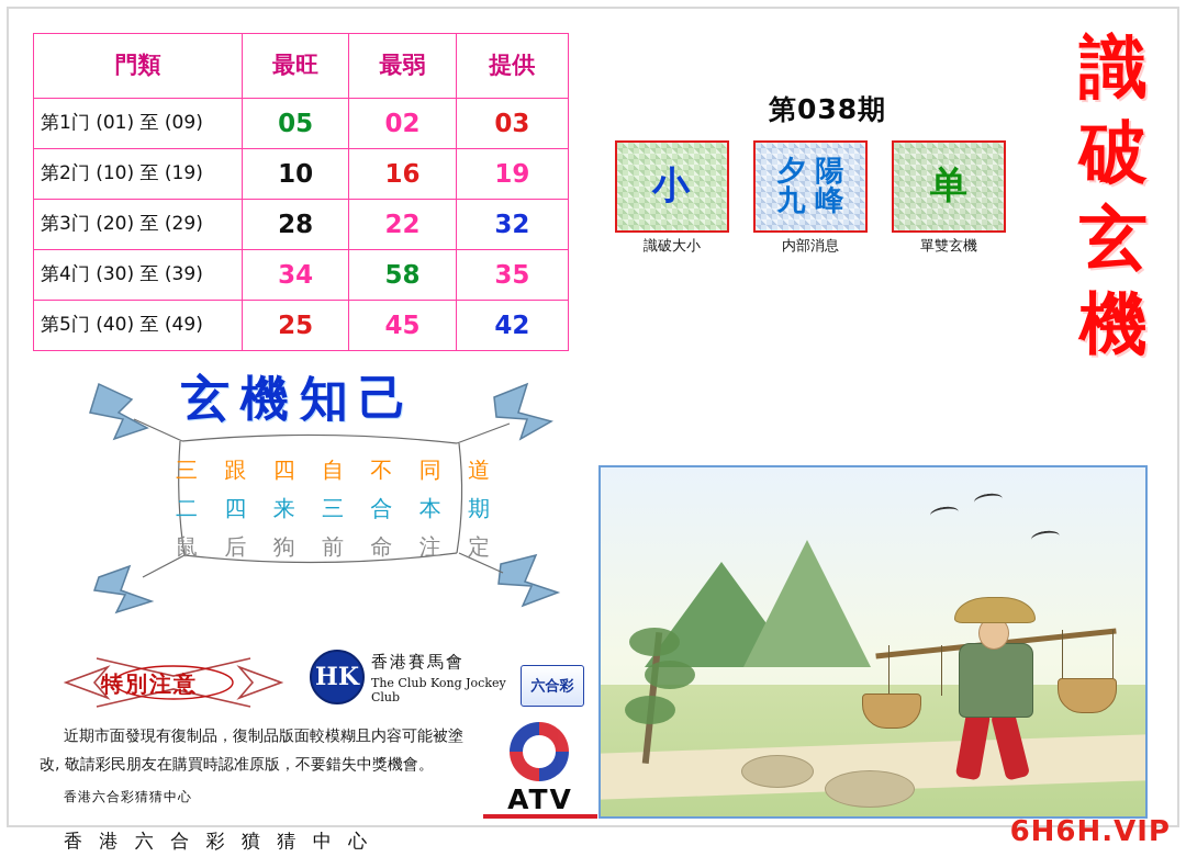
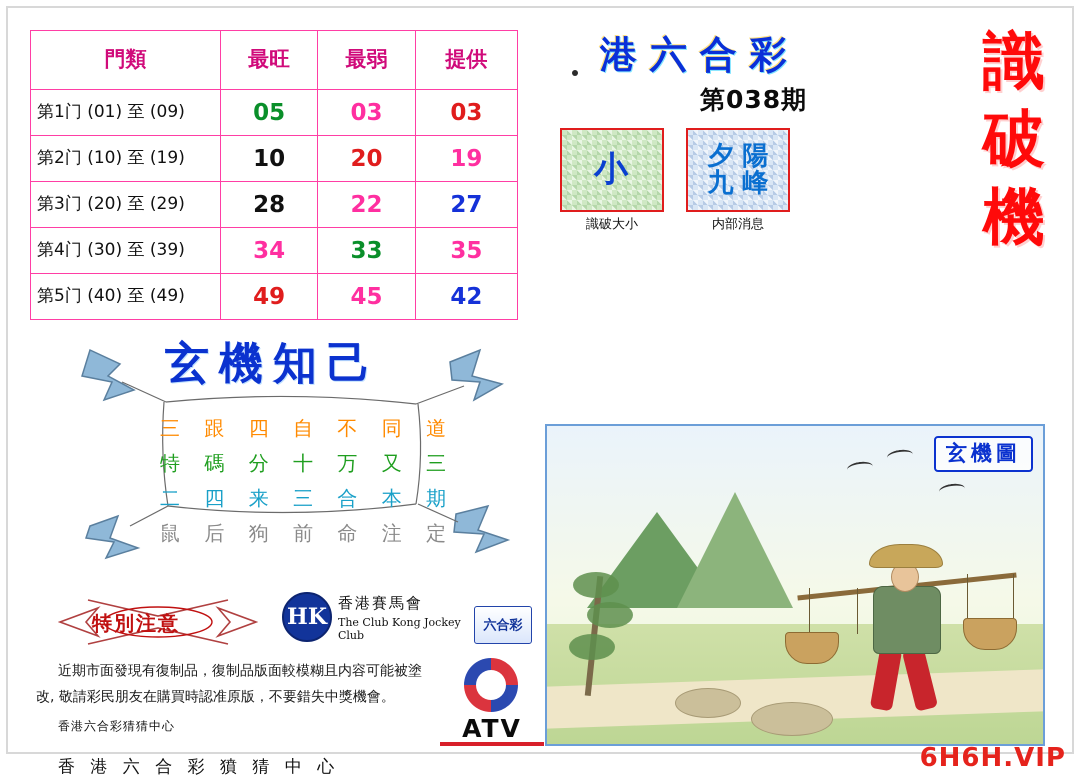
  門類	最旺	最弱	提供
- 第1门 (01) 至 (09)	05	02	03
+ 第1门 (01) 至 (09)	05	03	03
- 第2门 (10) 至 (19)	10	16	19
+ 第2门 (10) 至 (19)	10	20	19
- 第3门 (20) 至 (29)	28	22	32
+ 第3门 (20) 至 (29)	28	22	27
- 第4门 (30) 至 (39)	34	58	35
+ 第4门 (30) 至 (39)	34	33	35
- 第5门 (40) 至 (49)	25	45	42
+ 第5门 (40) 至 (49)	49	45	42
+ 港 六 合 彩
  第038期
  識
  破
- 玄
  機
  小
  識破大小
  夕 陽
  九 峰
  内部消息
- 单
- 單雙玄機
  玄機知己
  三 跟 四 自 不 同 道
+ 特 碼 分 十 万 又 三
  二 四 来 三 合 本 期
  鼠 后 狗 前 命 注 定
  特別注意
  近期市面發現有復制品，復制品版面較模糊且内容可能被塗
  改, 敬請彩民朋友在購買時認准原版，不要錯失中獎機會。
  香港六合彩猜猜中心
  香 港 六 合 彩 獖 猜 中 心
  HK
  香港賽馬會
  The Club Kong Jockey Club
  六合彩
  ATV
+ 玄機圖
  6H6H.VIP
